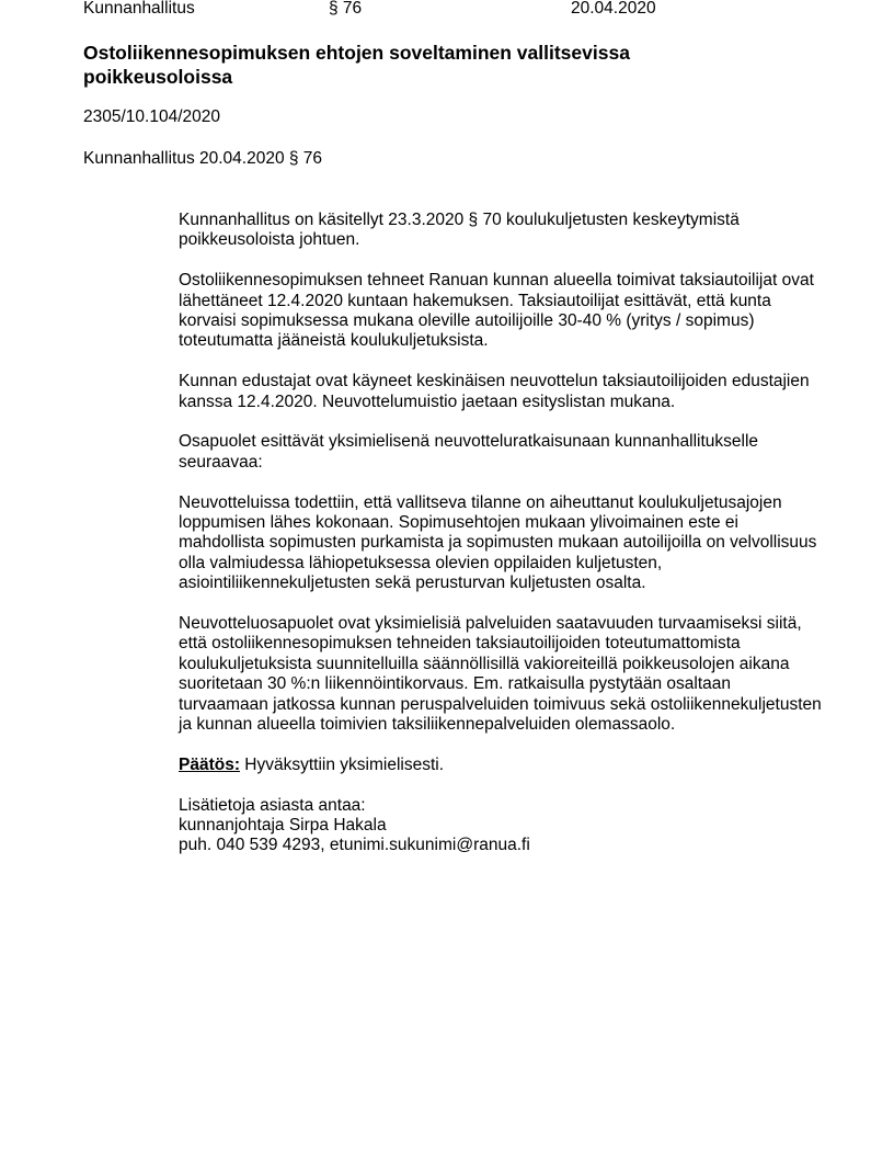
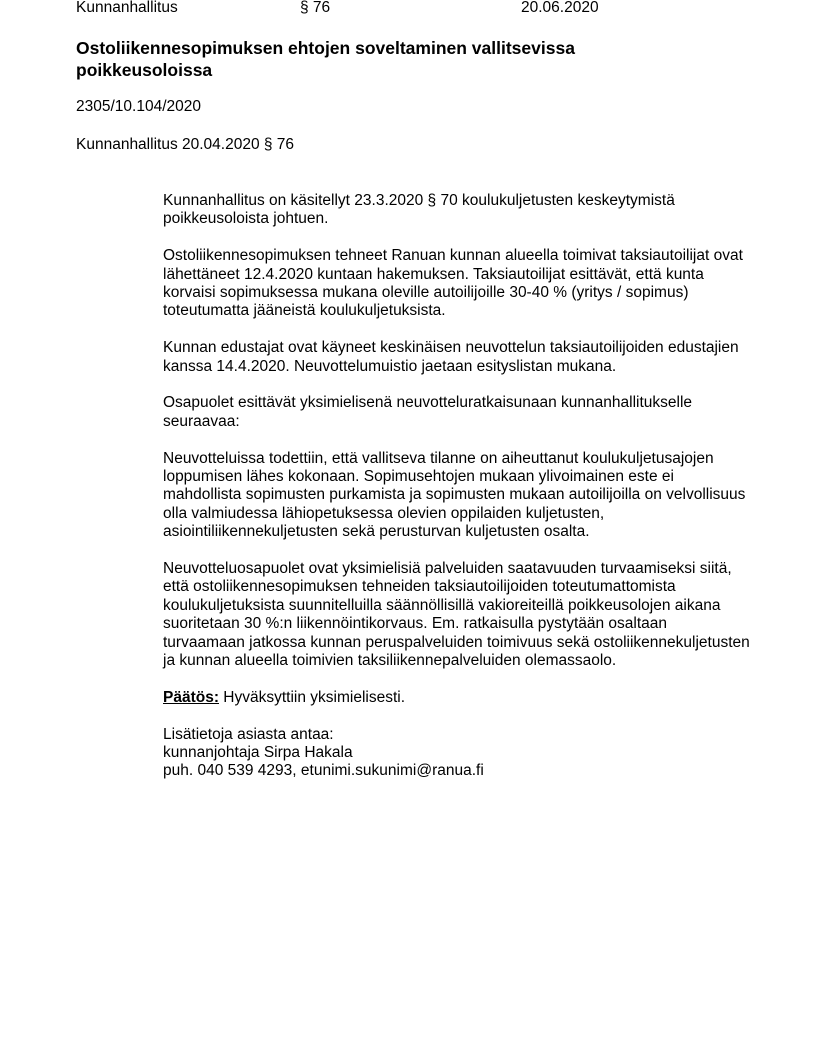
  Kunnanhallitus
  § 76
- 20.04.2020
+ 20.06.2020
  Ostoliikennesopimuksen ehtojen soveltaminen vallitsevissa poikkeusoloissa
  2305/10.104/2020
  Kunnanhallitus 20.04.2020 § 76
  Kunnanhallitus on käsitellyt 23.3.2020 § 70 koulukuljetusten keskeytymistä poikkeusoloista johtuen.
  Ostoliikennesopimuksen tehneet Ranuan kunnan alueella toimivat taksiautoilijat ovat lähettäneet 12.4.2020 kuntaan hakemuksen. Taksiautoilijat esittävät, että kunta korvaisi sopimuksessa mukana oleville autoilijoille 30-40 % (yritys / sopimus) toteutumatta jääneistä koulukuljetuksista.
- Kunnan edustajat ovat käyneet keskinäisen neuvottelun taksiautoilijoiden edustajien kanssa 12.4.2020. Neuvottelumuistio jaetaan esityslistan mukana.
+ Kunnan edustajat ovat käyneet keskinäisen neuvottelun taksiautoilijoiden edustajien kanssa 14.4.2020. Neuvottelumuistio jaetaan esityslistan mukana.
  Osapuolet esittävät yksimielisenä neuvotteluratkaisunaan kunnanhallitukselle seuraavaa:
  Neuvotteluissa todettiin, että vallitseva tilanne on aiheuttanut koulukuljetusajojen loppumisen lähes kokonaan. Sopimusehtojen mukaan ylivoimainen este ei mahdollista sopimusten purkamista ja sopimusten mukaan autoilijoilla on velvollisuus olla valmiudessa lähiopetuksessa olevien oppilaiden kuljetusten, asiointiliikennekuljetusten sekä perusturvan kuljetusten osalta.
  Neuvotteluosapuolet ovat yksimielisiä palveluiden saatavuuden turvaamiseksi siitä, että ostoliikennesopimuksen tehneiden taksiautoilijoiden toteutumattomista koulukuljetuksista suunnitelluilla säännöllisillä vakioreiteillä poikkeusolojen aikana suoritetaan 30 %:n liikennöintikorvaus. Em. ratkaisulla pystytään osaltaan turvaamaan jatkossa kunnan peruspalveluiden toimivuus sekä ostoliikennekuljetusten ja kunnan alueella toimivien taksiliikennepalveluiden olemassaolo.
  Päätös: Hyväksyttiin yksimielisesti.
  Lisätietoja asiasta antaa:
  kunnanjohtaja Sirpa Hakala
  puh. 040 539 4293, etunimi.sukunimi@ranua.fi
